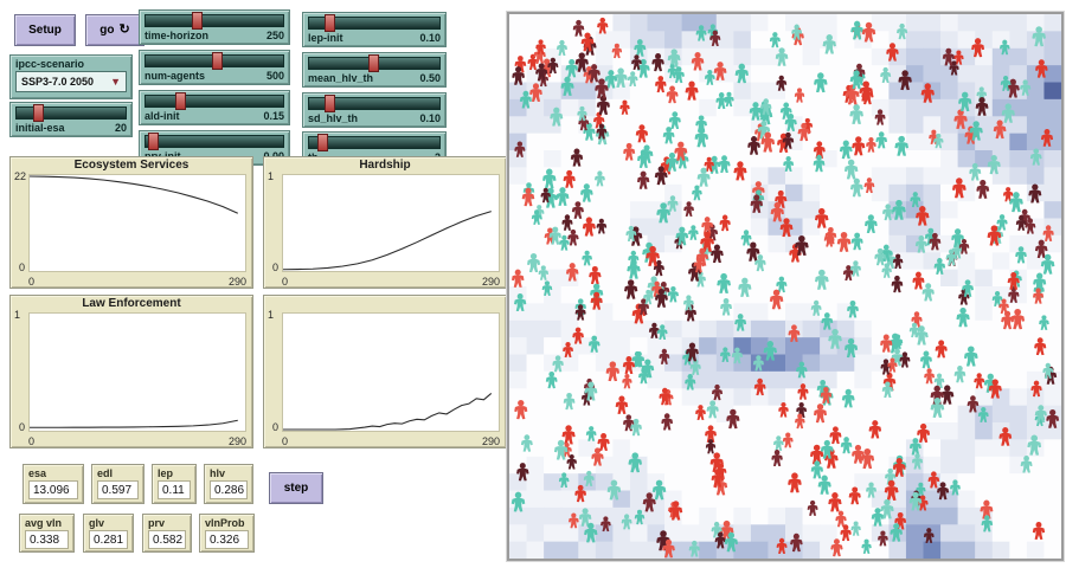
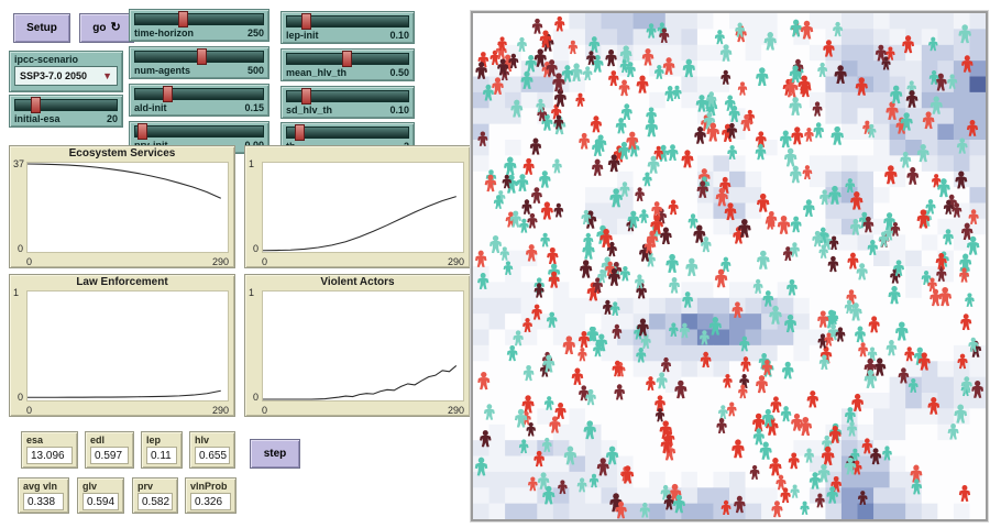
  Setup
  go
  ↻
  ipcc-scenario
  SSP3-7.0 2050
  ▼
  step
  time-horizon
  250
  num-agents
  500
  ald-init
  0.15
  lep-init
  0.10
  mean_hlv_th
  0.50
  sd_hlv_th
  0.10
  initial-esa
  20
  Ecosystem Services
- 22
+ 37
  0
  0
  290
- Hardship
  1
  0
  0
  290
  Law Enforcement
  1
  0
  0
  290
+ Violent Actors
  1
  0
  0
  290
  esa
  13.096
  edl
  0.597
  lep
  0.11
  hlv
- 0.286
+ 0.655
  avg vln
  0.338
  glv
- 0.281
+ 0.594
  prv
  0.582
  vlnProb
  0.326
